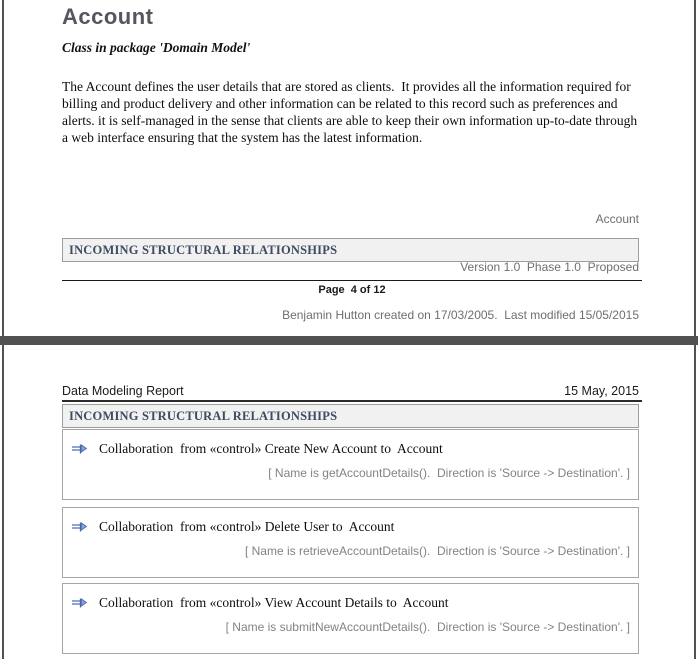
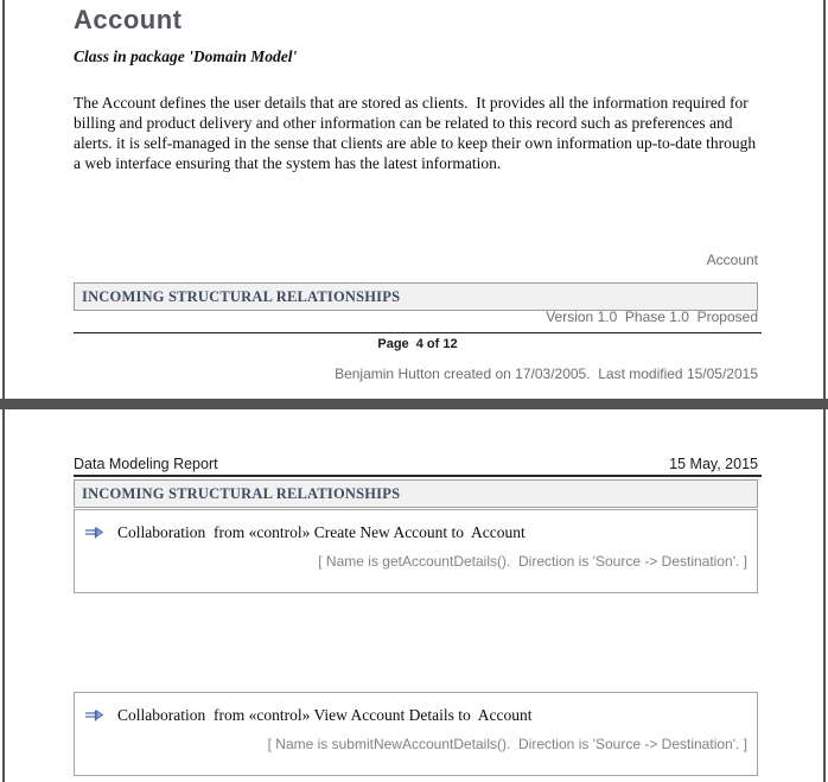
  Account
  Class in package 'Domain Model'
  The Account defines the user details that are stored as clients. It provides all the information required for billing and product delivery and other information can be related to this record such as preferences and alerts. it is self-managed in the sense that clients are able to keep their own information up-to-date through a web interface ensuring that the system has the latest information.
  Account
  Version 1.0 Phase 1.0 Proposed
  Benjamin Hutton created on 17/03/2005. Last modified 15/05/2015
  INCOMING STRUCTURAL RELATIONSHIPS
  Page 4 of 12
  Data Modeling Report
  15 May, 2015
  INCOMING STRUCTURAL RELATIONSHIPS
  Collaboration from «control» Create New Account to Account
  [ Name is getAccountDetails(). Direction is 'Source -> Destination'. ]
- Collaboration from «control» Delete User to Account
- [ Name is retrieveAccountDetails(). Direction is 'Source -> Destination'. ]
  Collaboration from «control» View Account Details to Account
  [ Name is submitNewAccountDetails(). Direction is 'Source -> Destination'. ]
